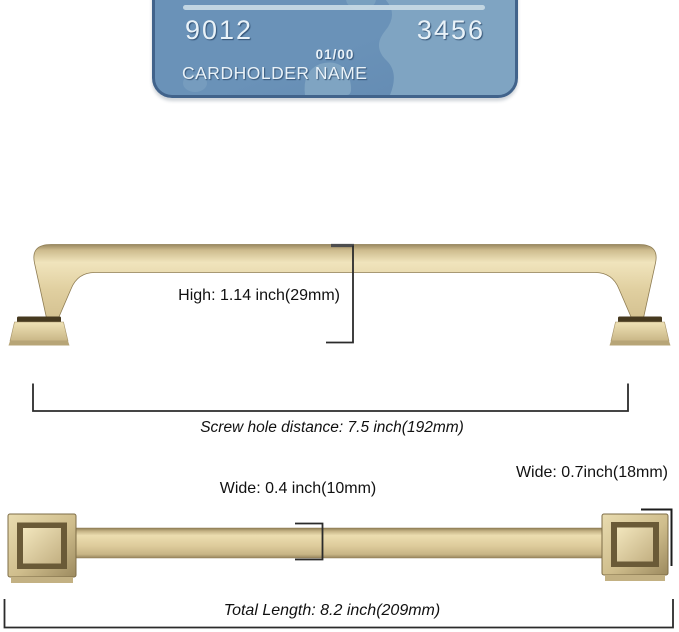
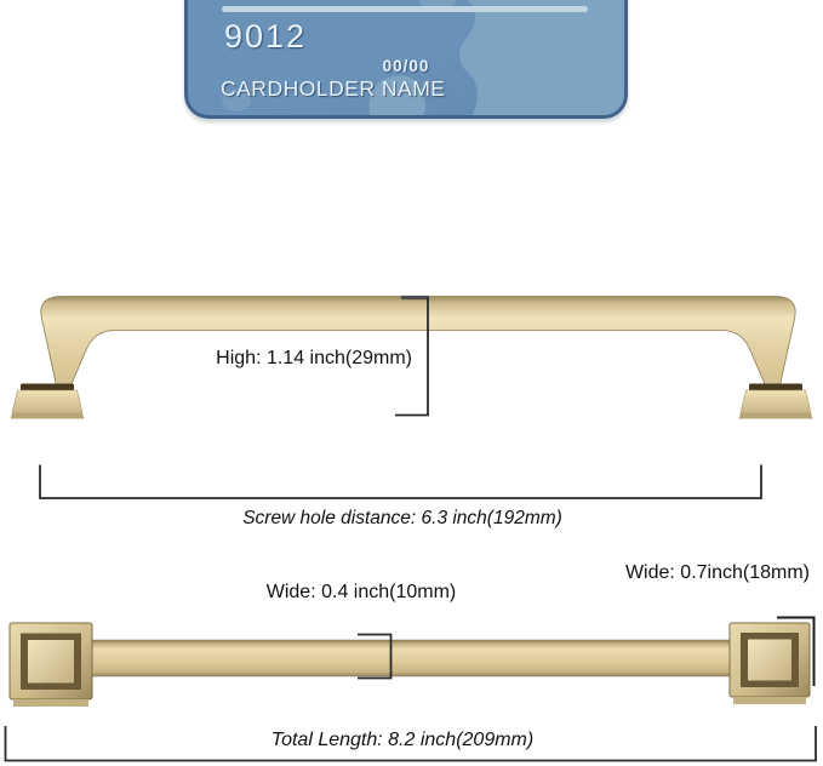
  9012
- 3456
- 01/00
+ 00/00
  CARDHOLDER NAME
  High: 1.14 inch(29mm)
- Screw hole distance: 7.5 inch(192mm)
+ Screw hole distance: 6.3 inch(192mm)
  Wide: 0.4 inch(10mm)
  Wide: 0.7inch(18mm)
  Total Length: 8.2 inch(209mm)
